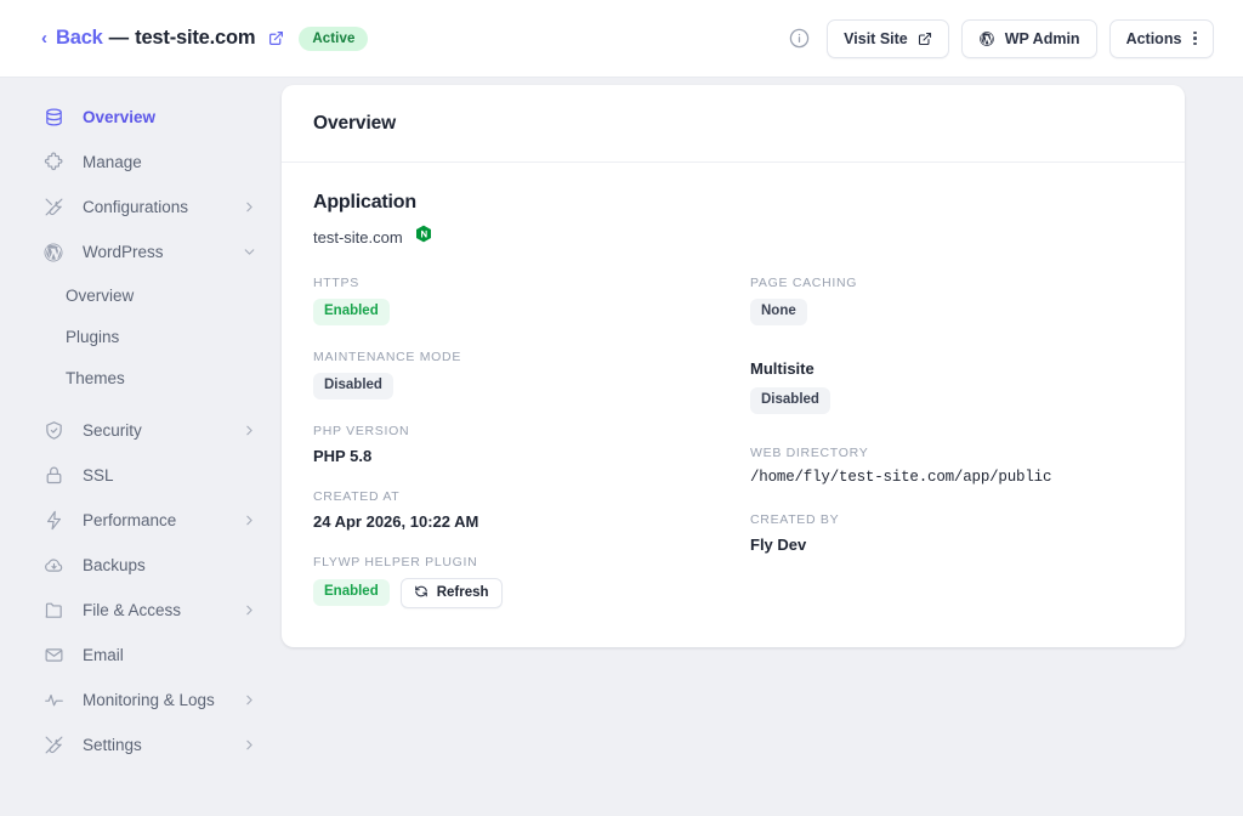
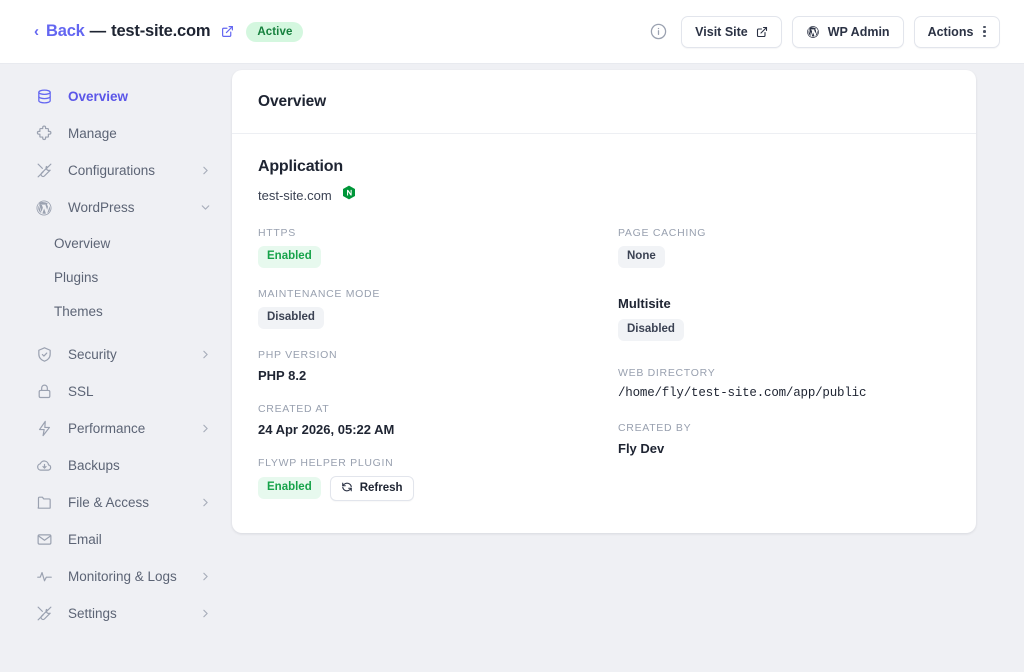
  ‹
  Back
  —
  test-site.com
  Active
  Visit Site
  WP Admin
  Actions
  Overview
  Manage
  Configurations
  WordPress
  Overview
  Plugins
  Themes
  Security
  SSL
  Performance
  Backups
  File & Access
  Email
  Monitoring & Logs
  Settings
  Overview
  Application
  test-site.com
  HTTPS
  Enabled
  MAINTENANCE MODE
  Disabled
  PHP VERSION
- PHP 5.8
+ PHP 8.2
  CREATED AT
- 24 Apr 2026, 10:22 AM
+ 24 Apr 2026, 05:22 AM
  FLYWP HELPER PLUGIN
  Enabled
  Refresh
  PAGE CACHING
  None
  Multisite
  Disabled
  WEB DIRECTORY
  /home/fly/test-site.com/app/public
  CREATED BY
  Fly Dev
